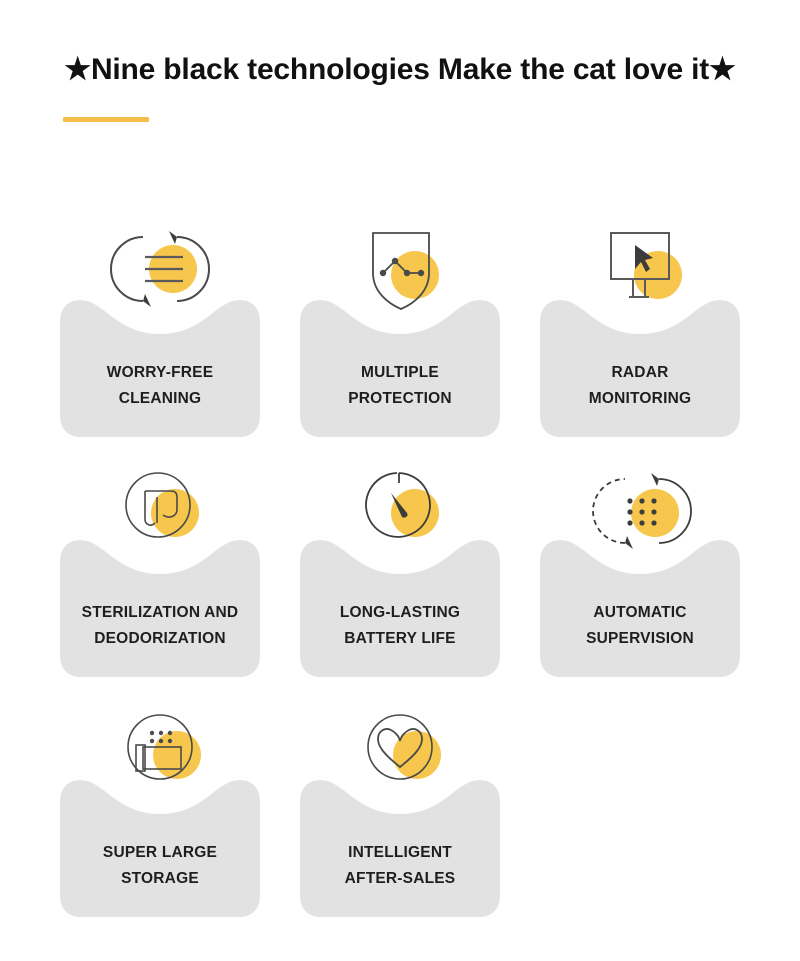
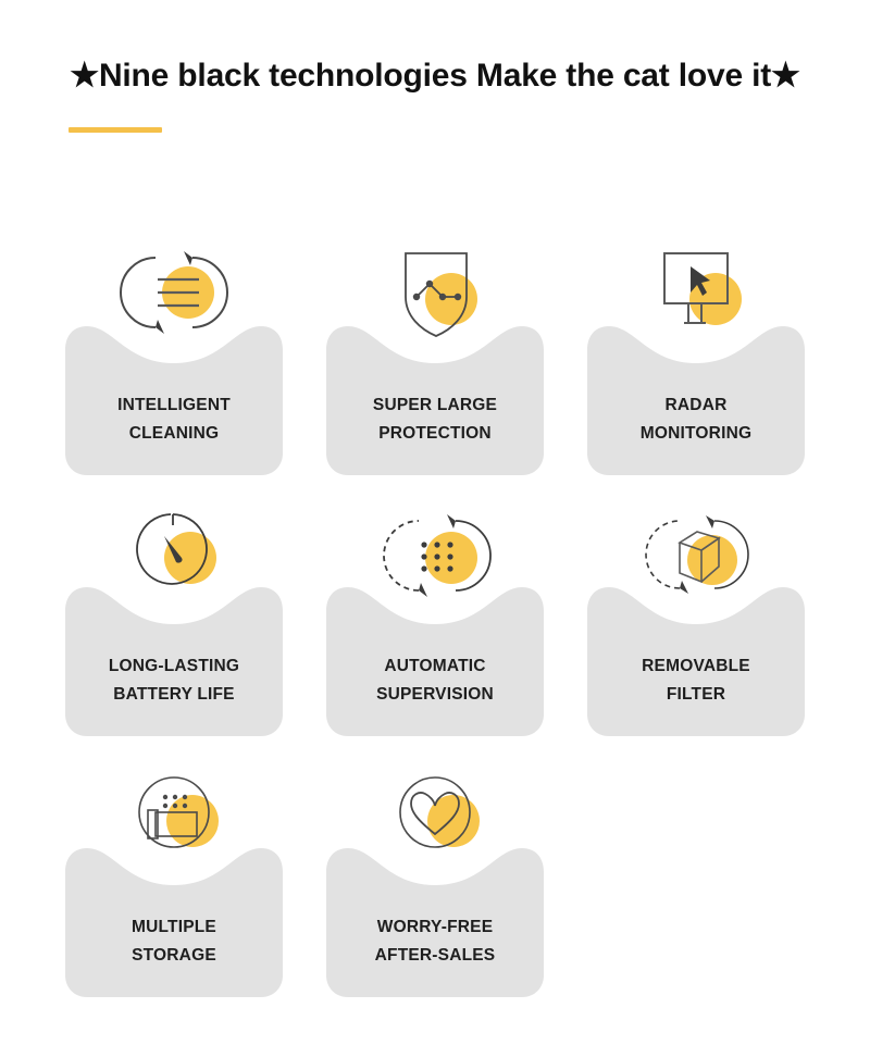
  ★Nine black technologies Make the cat love it★
- WORRY-FREE
+ INTELLIGENT
  CLEANING
- MULTIPLE
+ SUPER LARGE
  PROTECTION
  RADAR
  MONITORING
- STERILIZATION AND
- DEODORIZATION
  LONG-LASTING
  BATTERY LIFE
  AUTOMATIC
  SUPERVISION
+ REMOVABLE
+ FILTER
- SUPER LARGE
+ MULTIPLE
  STORAGE
- INTELLIGENT
+ WORRY-FREE
  AFTER-SALES
